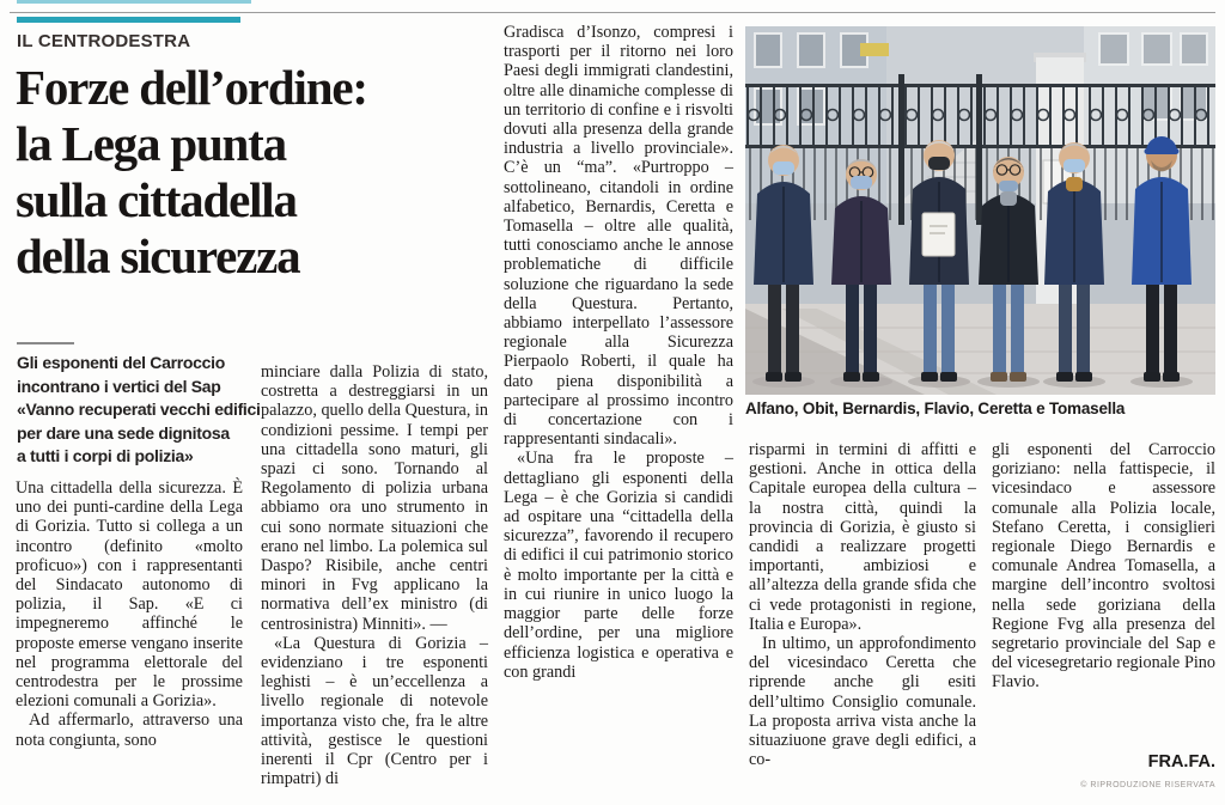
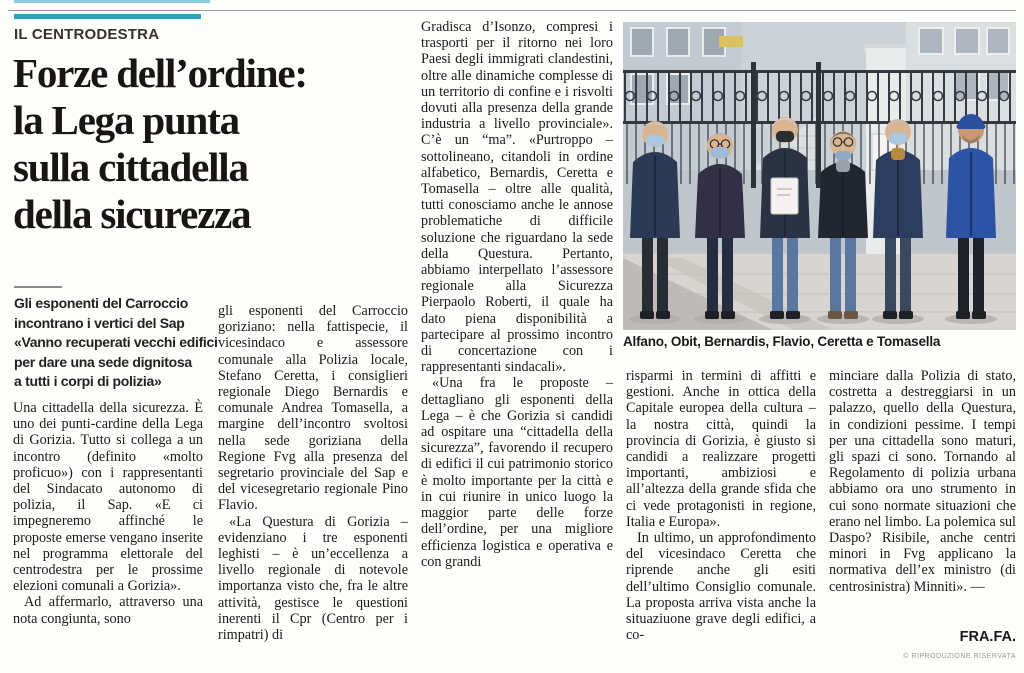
  IL CENTRODESTRA
  Forze dell’ordine:
  la Lega punta
  sulla cittadella
  della sicurezza
  Gli esponenti del Carroccio
  incontrano i vertici del Sap
  «Vanno recuperati vecchi edifici
  per dare una sede dignitosa
  a tutti i corpi di polizia»
  Una cittadella della sicurezza. È uno dei punti-cardine della Lega di Gorizia. Tutto si collega a un incontro (definito «molto proficuo») con i rappresentanti del Sindacato autonomo di polizia, il Sap. «E ci impegneremo affinché le proposte emerse vengano inserite nel programma elettorale del centrodestra per le prossime elezioni comunali a Gorizia».
  Ad affermarlo, attraverso una nota congiunta, sono
- minciare dalla Polizia di stato, costretta a destreggiarsi in un palazzo, quello della Questura, in condizioni pessime. I tempi per una cittadella sono maturi, gli spazi ci sono. Tornando al Regolamento di polizia urbana abbiamo ora uno strumento in cui sono normate situazioni che erano nel limbo. La polemica sul Daspo? Risibile, anche centri minori in Fvg applicano la normativa dell’ex ministro (di centrosinistra) Minniti». —
+ gli esponenti del Carroccio goriziano: nella fattispecie, il vicesindaco e assessore comunale alla Polizia locale, Stefano Ceretta, i consiglieri regionale Diego Bernardis e comunale Andrea Tomasella, a margine dell’incontro svoltosi nella sede goriziana della Regione Fvg alla presenza del segretario provinciale del Sap e del vicesegretario regionale Pino Flavio.
  «La Questura di Gorizia – evidenziano i tre esponenti leghisti – è un’eccellenza a livello regionale di notevole importanza visto che, fra le altre attività, gestisce le questioni inerenti il Cpr (Centro per i rimpatri) di
  Gradisca d’Isonzo, compresi i trasporti per il ritorno nei loro Paesi degli immigrati clandestini, oltre alle dinamiche complesse di un territorio di confine e i risvolti dovuti alla presenza della grande industria a livello provinciale». C’è un “ma”. «Purtroppo – sottolineano, citandoli in ordine alfabetico, Bernardis, Ceretta e Tomasella – oltre alle qualità, tutti conosciamo anche le annose problematiche di difficile soluzione che riguardano la sede della Questura. Pertanto, abbiamo interpellato l’assessore regionale alla Sicurezza Pierpaolo Roberti, il quale ha dato piena disponibilità a partecipare al prossimo incontro di concertazione con i rappresentanti sindacali».
  «Una fra le proposte – dettagliano gli esponenti della Lega – è che Gorizia si candidi ad ospitare una “cittadella della sicurezza”, favorendo il recupero di edifici il cui patrimonio storico è molto importante per la città e in cui riunire in unico luogo la maggior parte delle forze dell’ordine, per una migliore efficienza logistica e operativa e con grandi
  risparmi in termini di affitti e gestioni. Anche in ottica della Capitale europea della cultura – la nostra città, quindi la provincia di Gorizia, è giusto si candidi a realizzare progetti importanti, ambiziosi e all’altezza della grande sfida che ci vede protagonisti in regione, Italia e Europa».
  In ultimo, un approfondimento del vicesindaco Ceretta che riprende anche gli esiti dell’ultimo Consiglio comunale. La proposta arriva vista anche la situaziuone grave degli edifici, a co-
- gli esponenti del Carroccio goriziano: nella fattispecie, il vicesindaco e assessore comunale alla Polizia locale, Stefano Ceretta, i consiglieri regionale Diego Bernardis e comunale Andrea Tomasella, a margine dell’incontro svoltosi nella sede goriziana della Regione Fvg alla presenza del segretario provinciale del Sap e del vicesegretario regionale Pino Flavio.
+ minciare dalla Polizia di stato, costretta a destreggiarsi in un palazzo, quello della Questura, in condizioni pessime. I tempi per una cittadella sono maturi, gli spazi ci sono. Tornando al Regolamento di polizia urbana abbiamo ora uno strumento in cui sono normate situazioni che erano nel limbo. La polemica sul Daspo? Risibile, anche centri minori in Fvg applicano la normativa dell’ex ministro (di centrosinistra) Minniti». —
  Alfano, Obit, Bernardis, Flavio, Ceretta e Tomasella
  FRA.FA.
